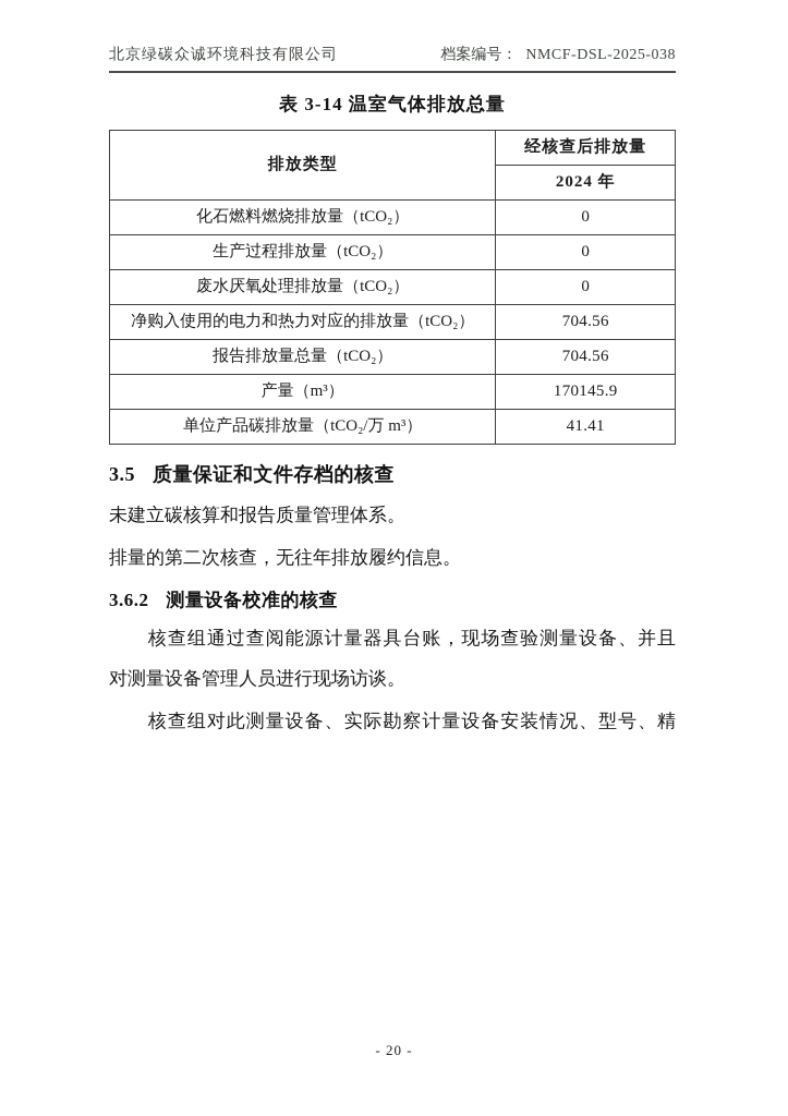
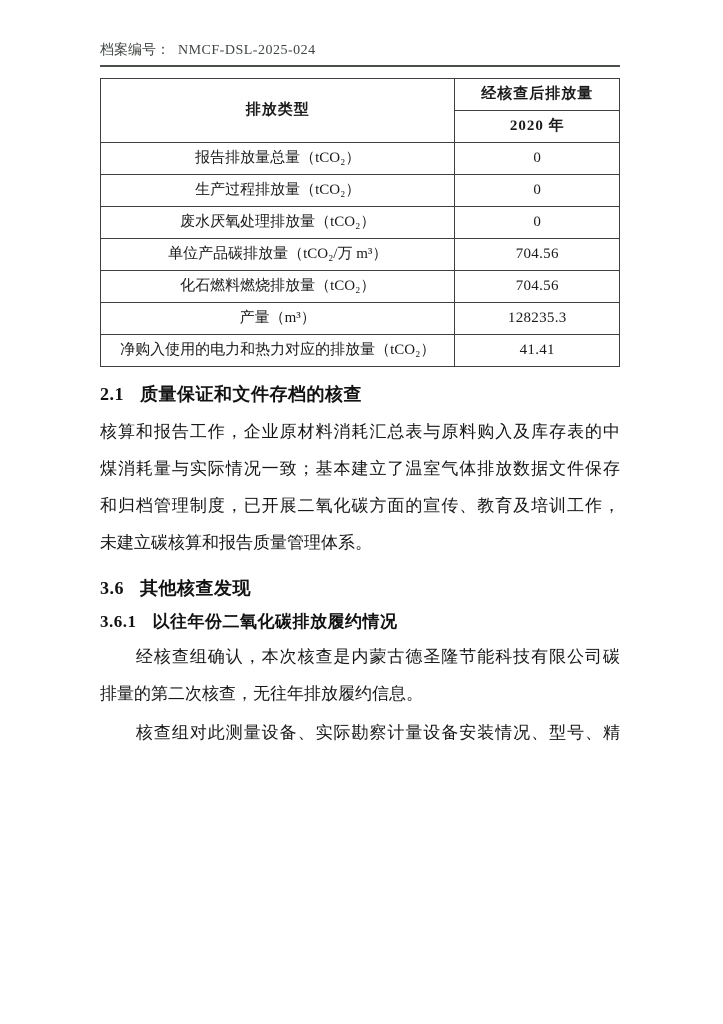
- 北京绿碳众诚环境科技有限公司
- 档案编号： NMCF-DSL-2025-038
+ 档案编号： NMCF-DSL-2025-024
- 表 3-14 温室气体排放总量
  排放类型	经核查后排放量
- 2024 年
+ 2020 年
- 化石燃料燃烧排放量（tCO₂）	0
+ 报告排放量总量（tCO₂）	0
  生产过程排放量（tCO₂）	0
  废水厌氧处理排放量（tCO₂）	0
- 净购入使用的电力和热力对应的排放量（tCO₂）	704.56
+ 单位产品碳排放量（tCO₂/万 m³）	704.56
- 报告排放量总量（tCO₂）	704.56
+ 化石燃料燃烧排放量（tCO₂）	704.56
- 产量（m³）	170145.9
+ 产量（m³）	128235.3
- 单位产品碳排放量（tCO₂/万 m³）	41.41
+ 净购入使用的电力和热力对应的排放量（tCO₂）	41.41
- 3.5 质量保证和文件存档的核查
+ 2.1 质量保证和文件存档的核查
+ 核算和报告工作，企业原材料消耗汇总表与原料购入及库存表的中
+ 煤消耗量与实际情况一致；基本建立了温室气体排放数据文件保存
+ 和归档管理制度，已开展二氧化碳方面的宣传、教育及培训工作，
  未建立碳核算和报告质量管理体系。
+ 3.6 其他核查发现
+ 3.6.1 以往年份二氧化碳排放履约情况
+ 经核查组确认，本次核查是内蒙古德圣隆节能科技有限公司碳
  排量的第二次核查，无往年排放履约信息。
- 3.6.2 测量设备校准的核查
- 核查组通过查阅能源计量器具台账，现场查验测量设备、并且
- 对测量设备管理人员进行现场访谈。
  核查组对此测量设备、实际勘察计量设备安装情况、型号、精
- - 20 -
